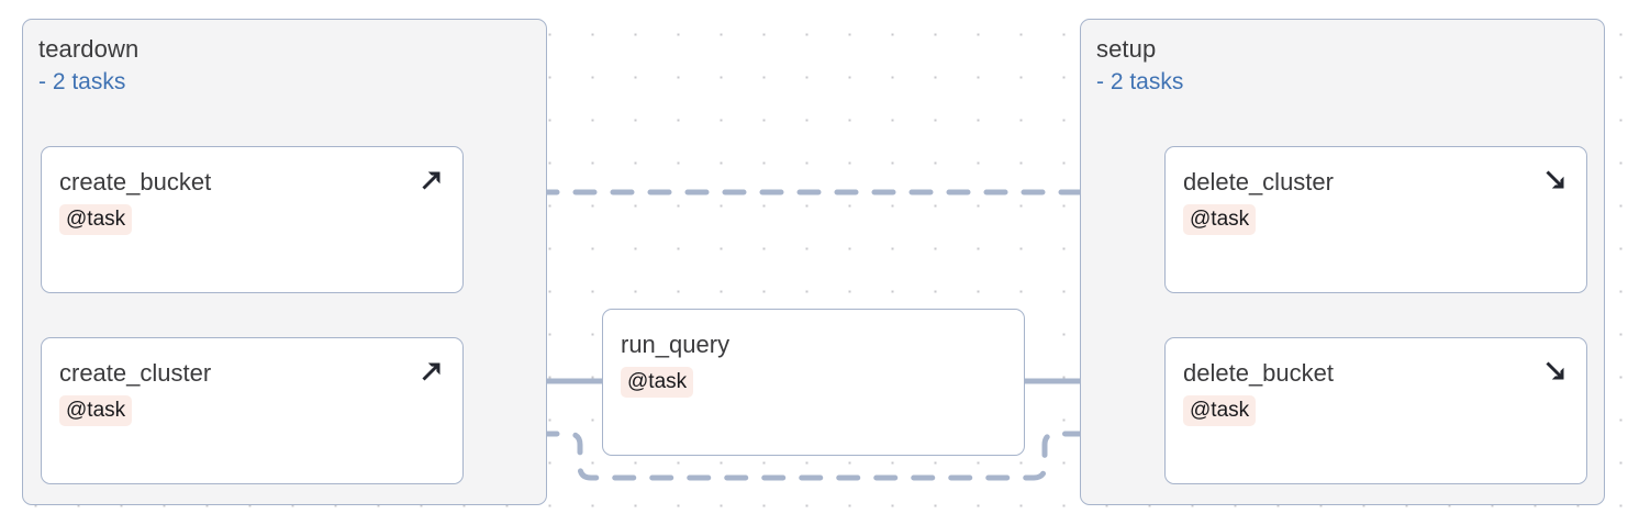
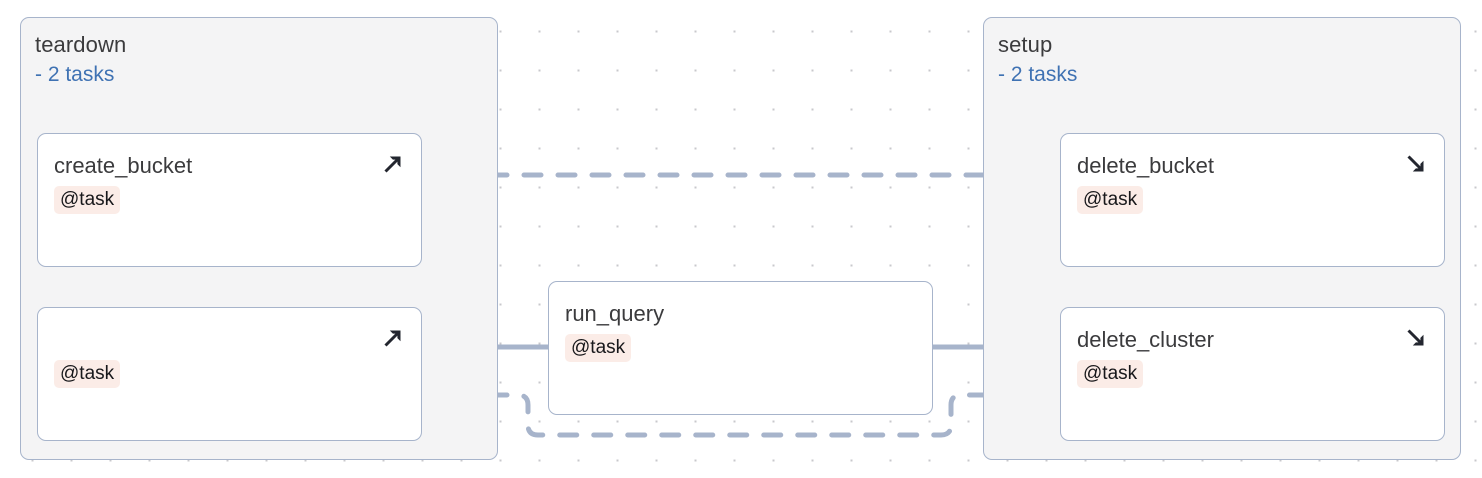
  teardown
  - 2 tasks
  setup
  - 2 tasks
  create_bucket
  @task
- create_cluster
  @task
  run_query
  @task
- delete_cluster
+ delete_bucket
  @task
- delete_bucket
+ delete_cluster
  @task
